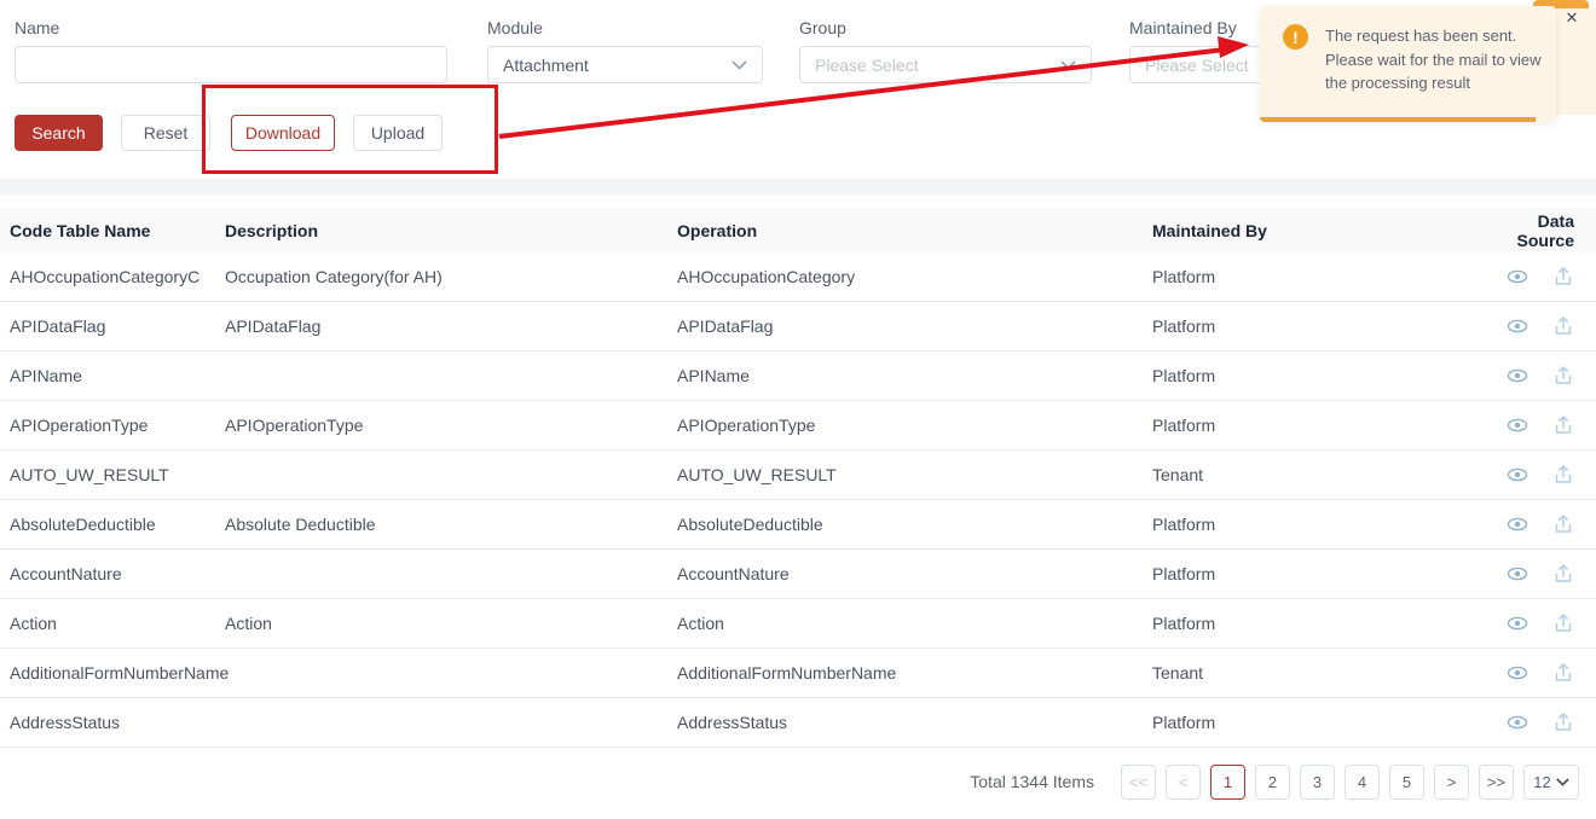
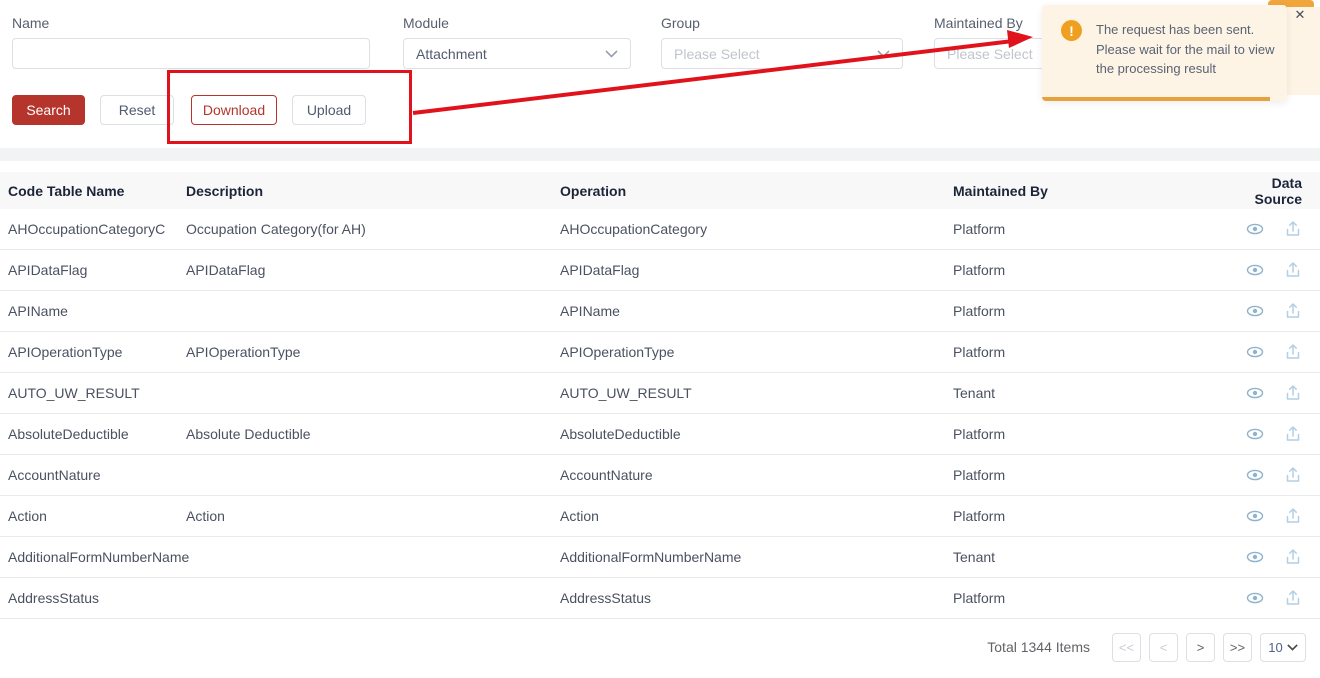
  Name
  Module
  Group
  Maintained By
  Attachment
  Please Select
  Please Select
  Search
  Reset
  Download
  Upload
  !
  The request has been sent. Please wait for the mail to view the processing result
  ✕
  Code Table Name
  Description
  Operation
  Maintained By
  Data Source
  AHOccupationCategoryC
  Occupation Category(for AH)
  AHOccupationCategory
  Platform
  APIDataFlag
  APIDataFlag
  APIDataFlag
  Platform
  APIName
  APIName
  Platform
  APIOperationType
  APIOperationType
  APIOperationType
  Platform
  AUTO_UW_RESULT
  AUTO_UW_RESULT
  Tenant
  AbsoluteDeductible
  Absolute Deductible
  AbsoluteDeductible
  Platform
  AccountNature
  AccountNature
  Platform
  Action
  Action
  Action
  Platform
  AdditionalFormNumberName
  AdditionalFormNumberName
  Tenant
  AddressStatus
  AddressStatus
  Platform
  Total 1344 Items
  <<
  <
- 1
- 2
- 3
- 4
- 5
  >
  >>
- 12
+ 10
